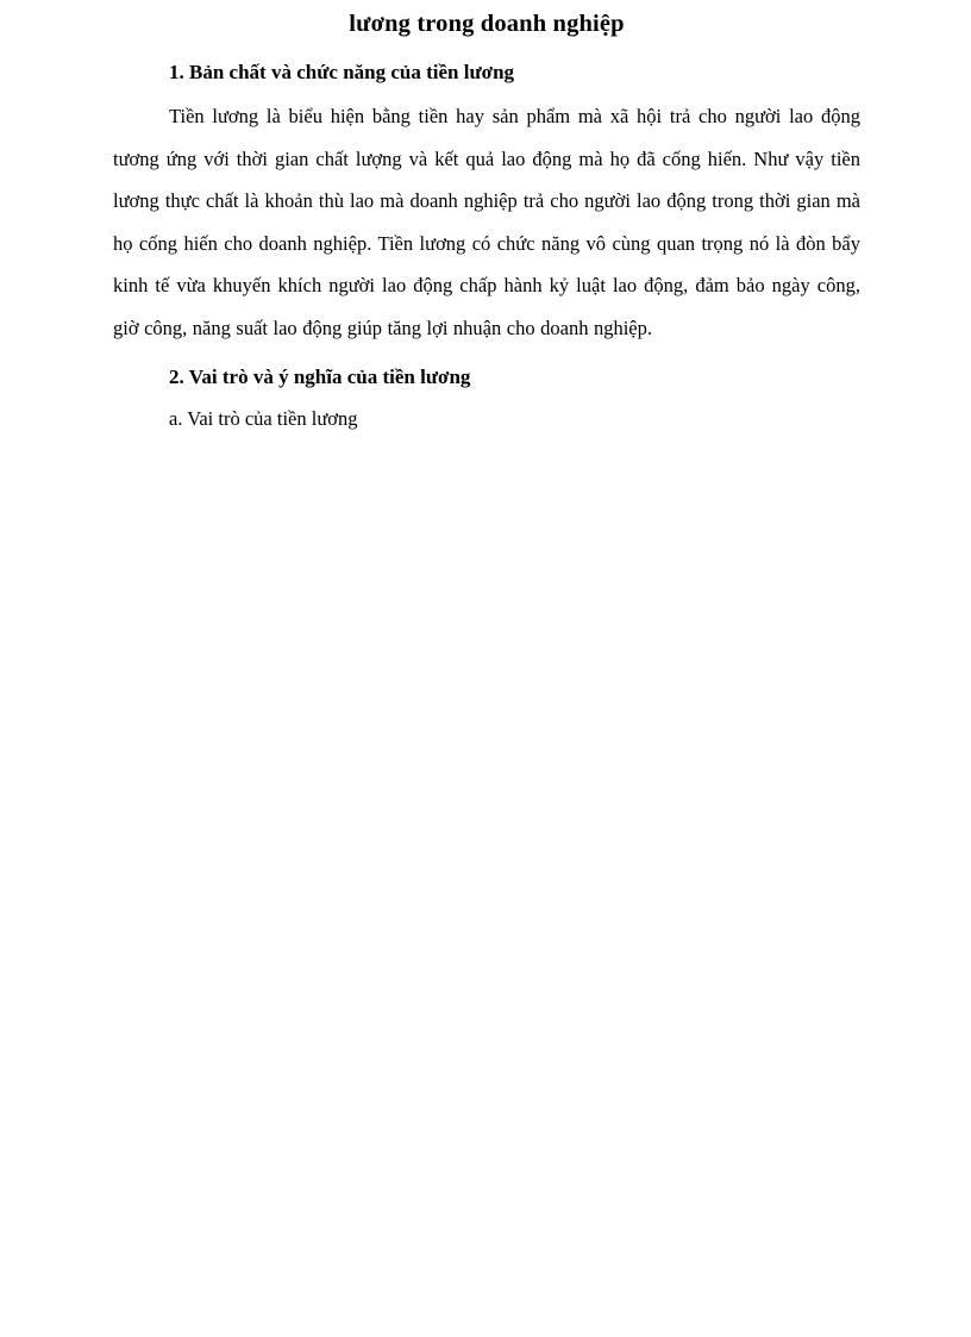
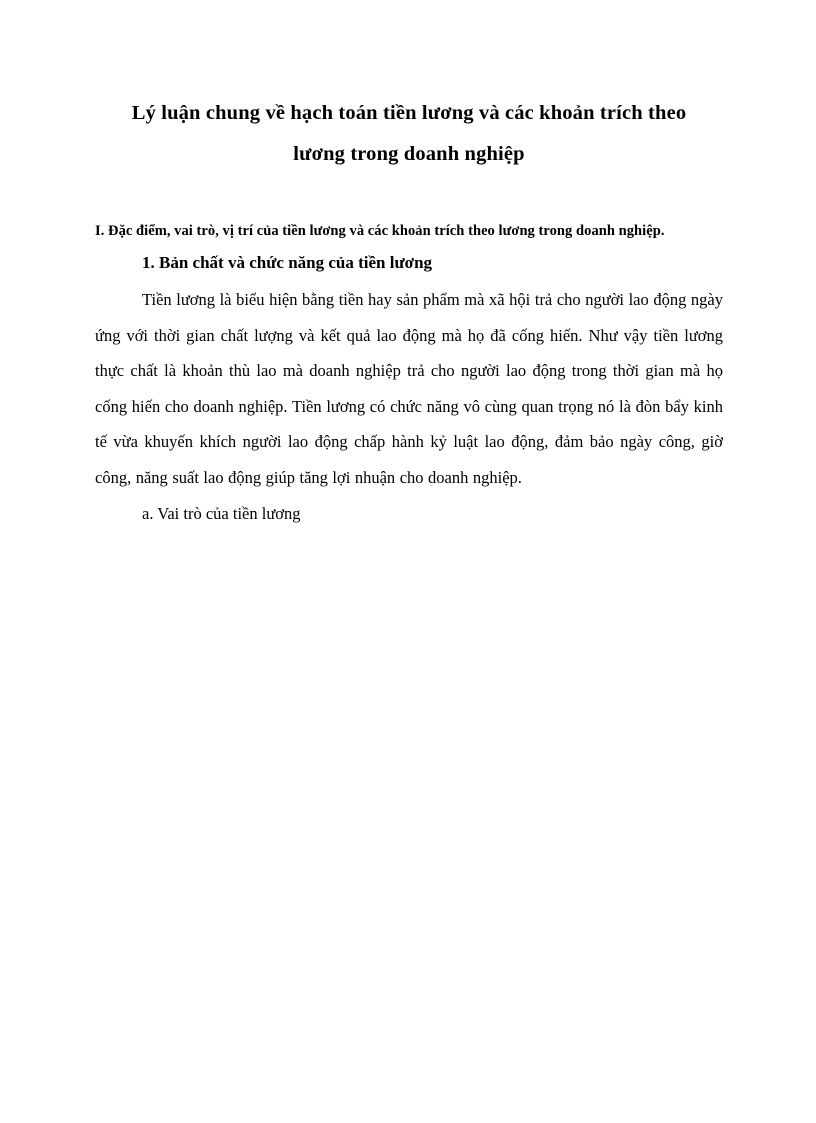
+ Lý luận chung về hạch toán tiền lương và các khoản trích theo
  lương trong doanh nghiệp
+ I. Đặc điểm, vai trò, vị trí của tiền lương và các khoản trích theo lương trong doanh nghiệp.
  1. Bản chất và chức năng của tiền lương
- Tiền lương là biểu hiện bằng tiền hay sản phẩm mà xã hội trả cho người lao động tương ứng với thời gian chất lượng và kết quả lao động mà họ đã cống hiến. Như vậy tiền lương thực chất là khoản thù lao mà doanh nghiệp trả cho người lao động trong thời gian mà họ cống hiến cho doanh nghiệp. Tiền lương có chức năng vô cùng quan trọng nó là đòn bẩy kinh tế vừa khuyến khích người lao động chấp hành kỷ luật lao động, đảm bảo ngày công, giờ công, năng suất lao động giúp tăng lợi nhuận cho doanh nghiệp.
+ Tiền lương là biểu hiện bằng tiền hay sản phẩm mà xã hội trả cho người lao động ngày ứng với thời gian chất lượng và kết quả lao động mà họ đã cống hiến. Như vậy tiền lương thực chất là khoản thù lao mà doanh nghiệp trả cho người lao động trong thời gian mà họ cống hiến cho doanh nghiệp. Tiền lương có chức năng vô cùng quan trọng nó là đòn bẩy kinh tế vừa khuyến khích người lao động chấp hành kỷ luật lao động, đảm bảo ngày công, giờ công, năng suất lao động giúp tăng lợi nhuận cho doanh nghiệp.
- 2. Vai trò và ý nghĩa của tiền lương
  a. Vai trò của tiền lương
